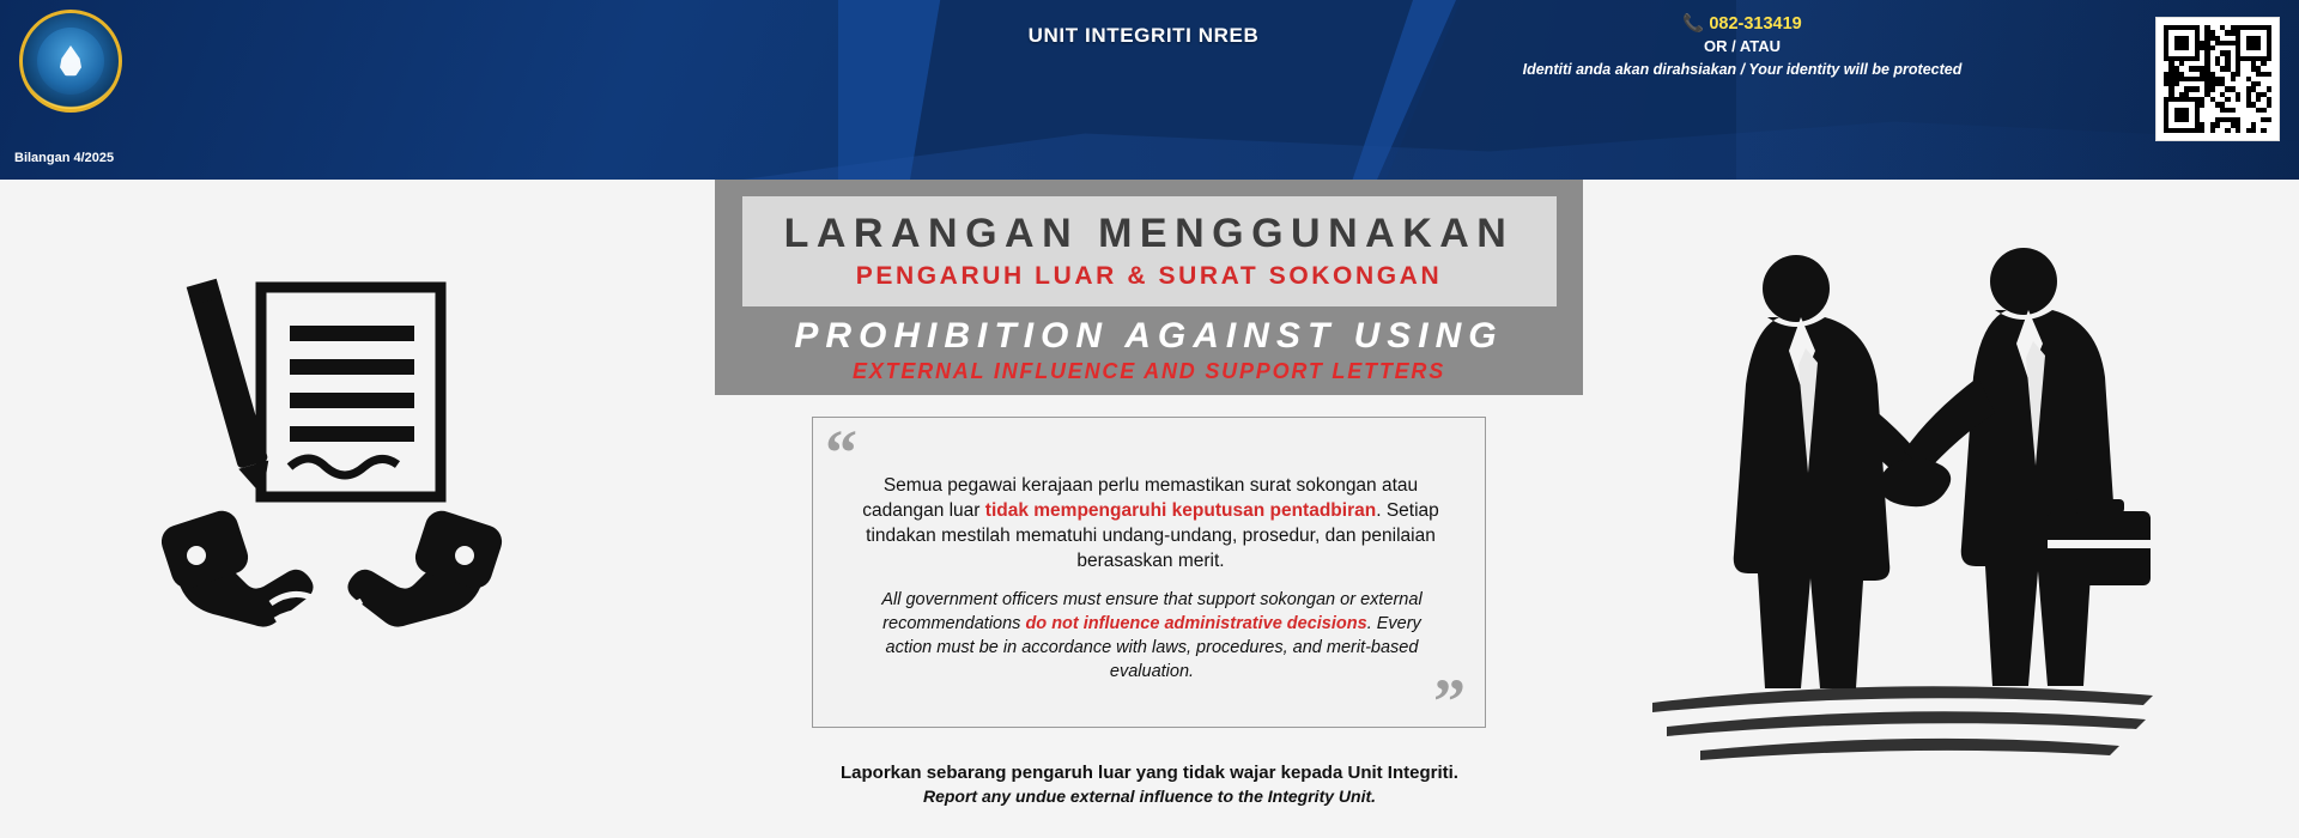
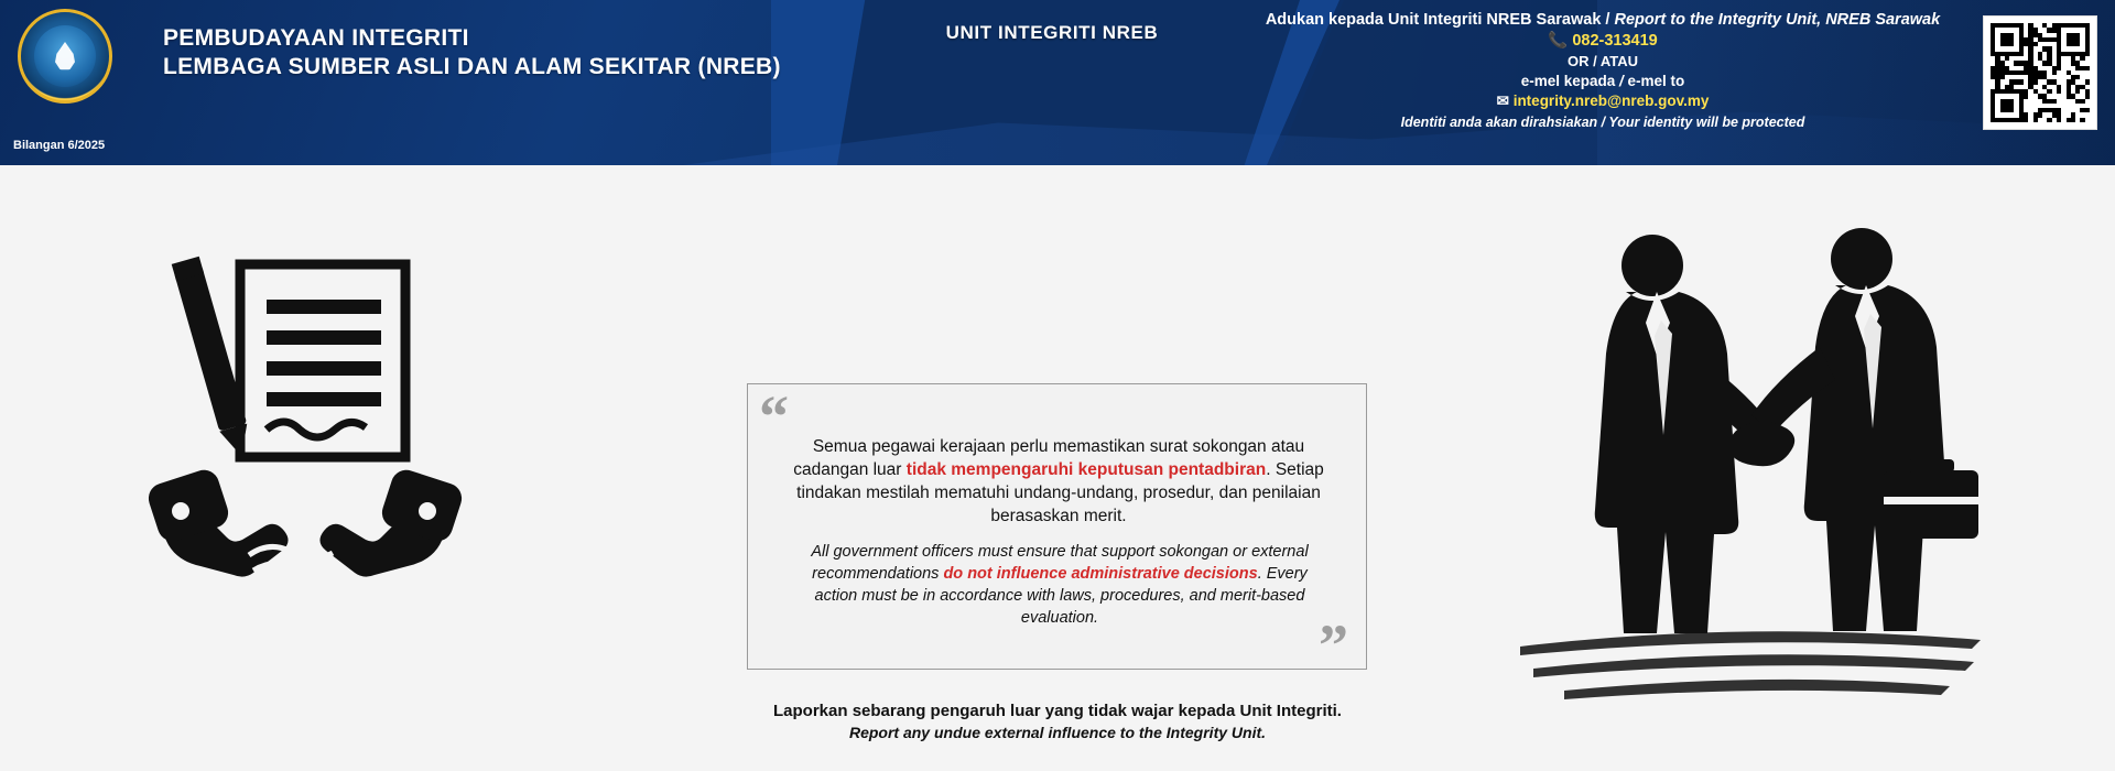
+ PEMBUDAYAAN INTEGRITI
+ LEMBAGA SUMBER ASLI DAN ALAM SEKITAR (NREB)
- Bilangan 4/2025
+ Bilangan 6/2025
  UNIT INTEGRITI NREB
+ Adukan kepada Unit Integriti NREB Sarawak / Report to the Integrity Unit, NREB Sarawak
  📞 082-313419
  OR / ATAU
+ e-mel kepada / e-mel to
+ ✉ integrity.nreb@nreb.gov.my
  Identiti anda akan dirahsiakan / Your identity will be protected
- LARANGAN MENGGUNAKAN
- PENGARUH LUAR & SURAT SOKONGAN
- PROHIBITION AGAINST USING
- EXTERNAL INFLUENCE AND SUPPORT LETTERS
  “
  Semua pegawai kerajaan perlu memastikan surat sokongan atau cadangan luar tidak mempengaruhi keputusan pentadbiran. Setiap tindakan mestilah mematuhi undang-undang, prosedur, dan penilaian berasaskan merit.
  All government officers must ensure that support sokongan or external recommendations do not influence administrative decisions. Every action must be in accordance with laws, procedures, and merit-based evaluation.
  ”
  Laporkan sebarang pengaruh luar yang tidak wajar kepada Unit Integriti.
  Report any undue external influence to the Integrity Unit.
